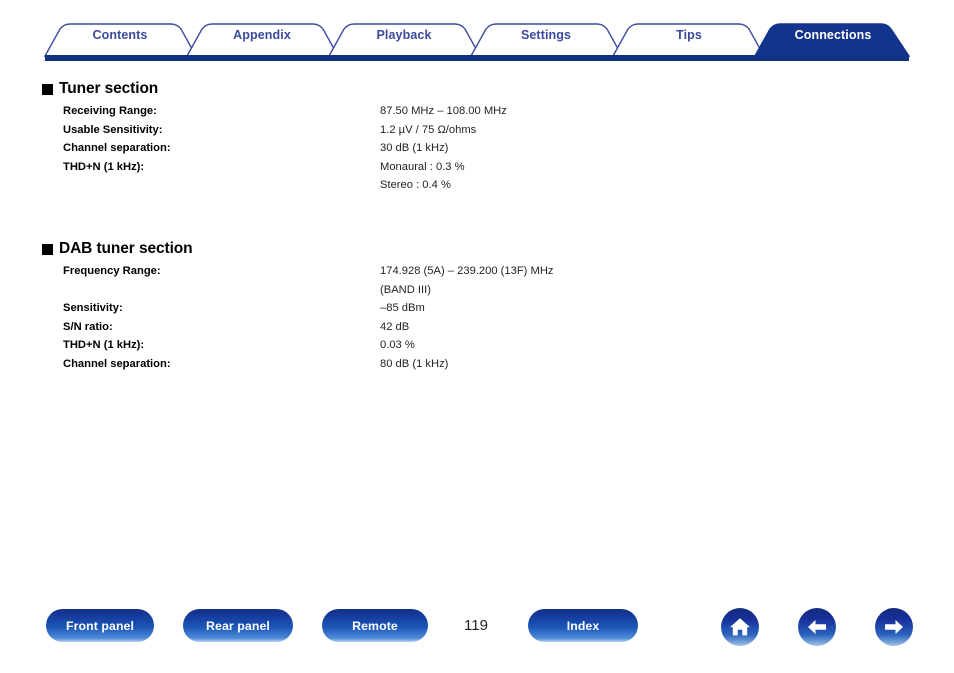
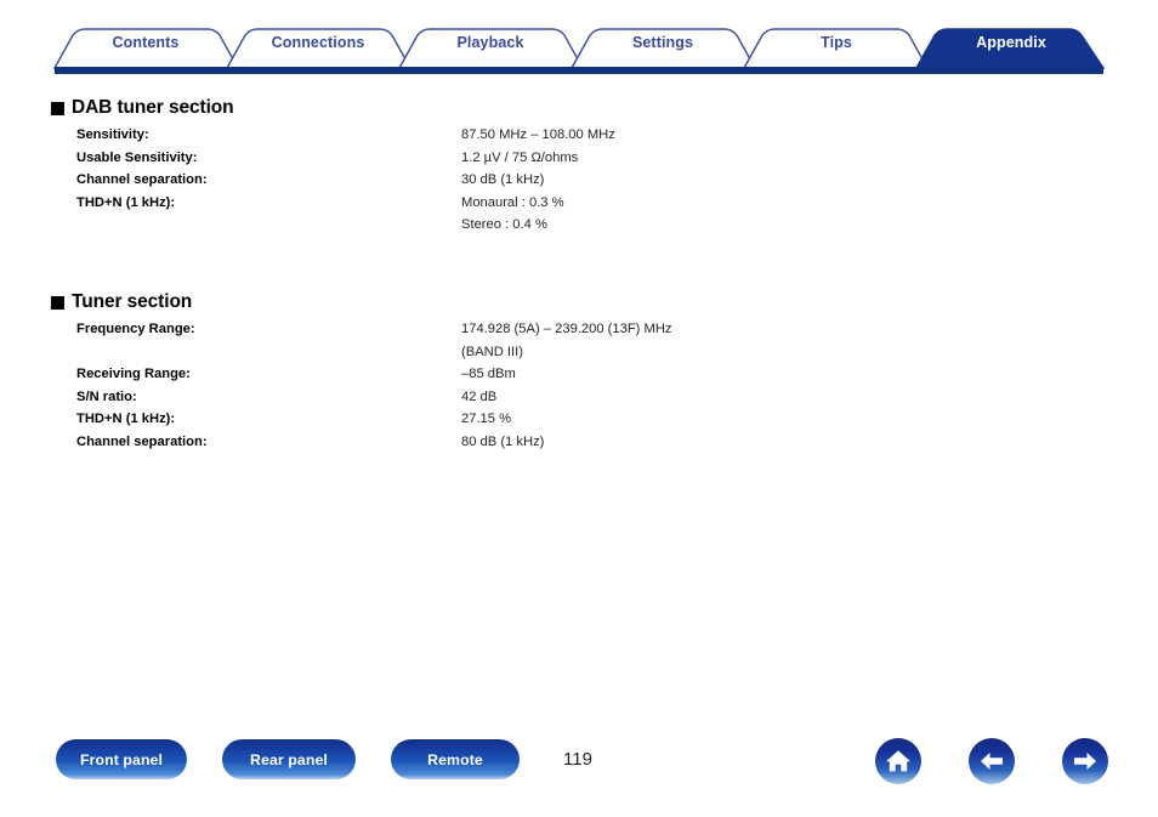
  Contents
- Appendix
+ Connections
  Playback
  Settings
  Tips
- Connections
+ Appendix
- Tuner section
+ DAB tuner section
- Receiving Range:	87.50 MHz – 108.00 MHz
+ Sensitivity:	87.50 MHz – 108.00 MHz
  Usable Sensitivity:	1.2 µV / 75 Ω/ohms
  Channel separation:	30 dB (1 kHz)
  THD+N (1 kHz):	Monaural : 0.3 % Stereo : 0.4 %
- DAB tuner section
+ Tuner section
  Frequency Range:	174.928 (5A) – 239.200 (13F) MHz (BAND III)
- Sensitivity:	–85 dBm
+ Receiving Range:	–85 dBm
  S/N ratio:	42 dB
- THD+N (1 kHz):	0.03 %
+ THD+N (1 kHz):	27.15 %
  Channel separation:	80 dB (1 kHz)
  Front panel
  Rear panel
  Remote
  119
- Index
